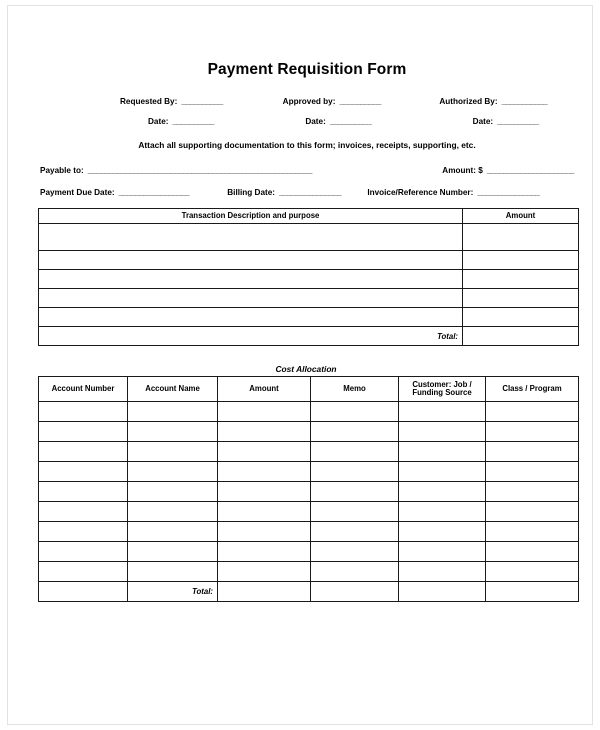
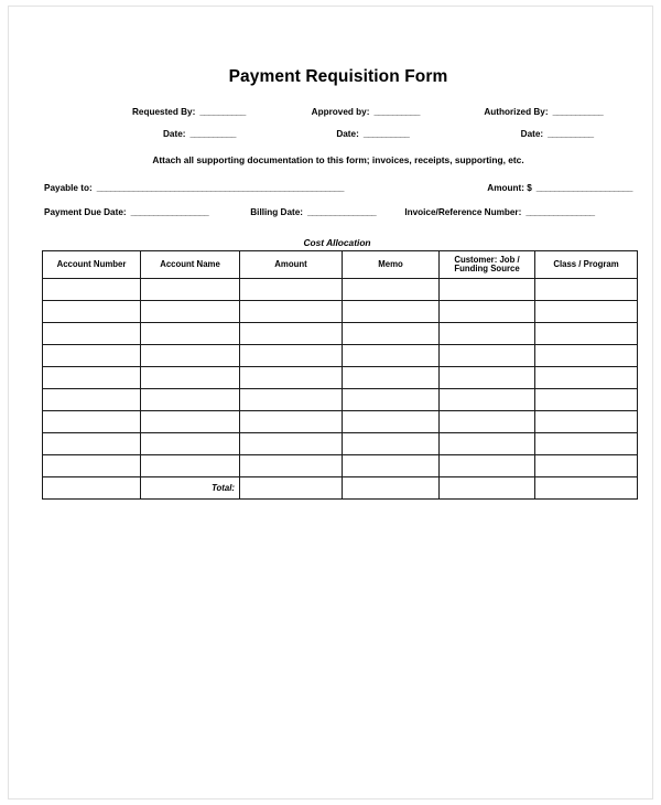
  Payment Requisition Form
  Requested By:
  __________
  Approved by:
  __________
  Authorized By:
  ___________
  Date:
  __________
  Date:
  __________
  Date:
  __________
  Attach all supporting documentation to this form; invoices, receipts, supporting, etc.
  Payable to:
  ______________________________________________________
  Amount: $
  _____________________
  Payment Due Date:
  _________________
  Billing Date:
  _______________
  Invoice/Reference Number:
  _______________
- Transaction Description and purpose	Amount
- Total:
  Cost Allocation
  Account Number	Account Name	Amount	Memo	Customer: Job /Funding Source	Class / Program
  	Total:
